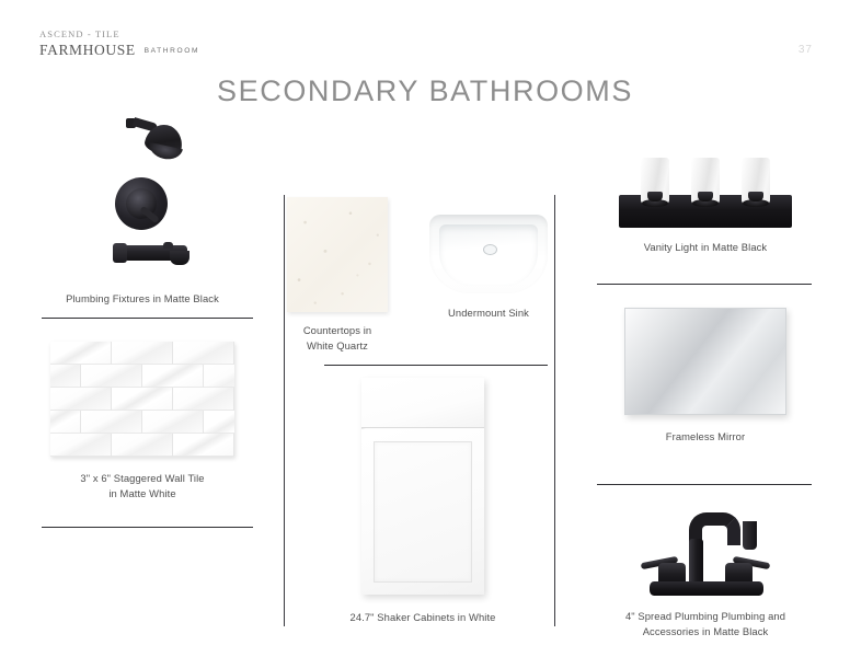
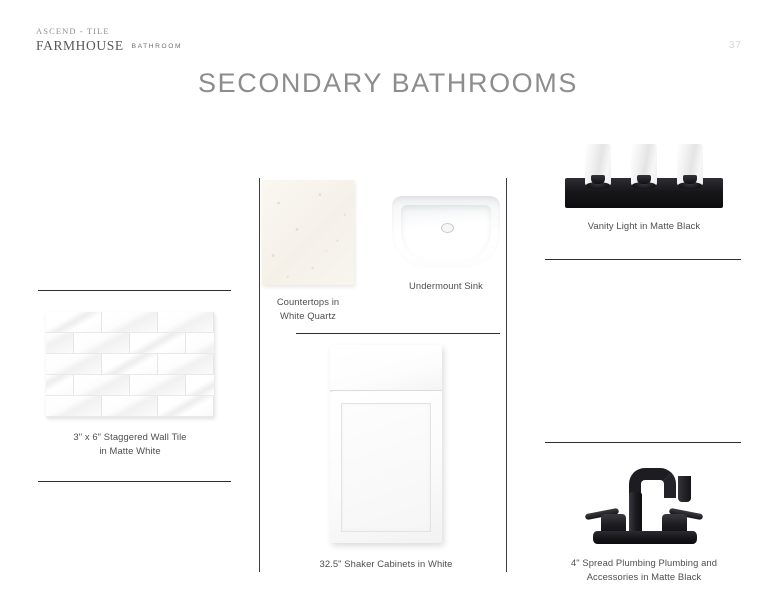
  ASCEND - TILE
  FARMHOUSE
  37
  SECONDARY BATHROOMS
- Plumbing Fixtures in Matte Black
  3" x 6" Staggered Wall Tile
  in Matte White
  Countertops in
  White Quartz
  Undermount Sink
- 24.7" Shaker Cabinets in White
+ 32.5" Shaker Cabinets in White
  Vanity Light in Matte Black
- Frameless Mirror
  4" Spread Plumbing Plumbing and
  Accessories in Matte Black
